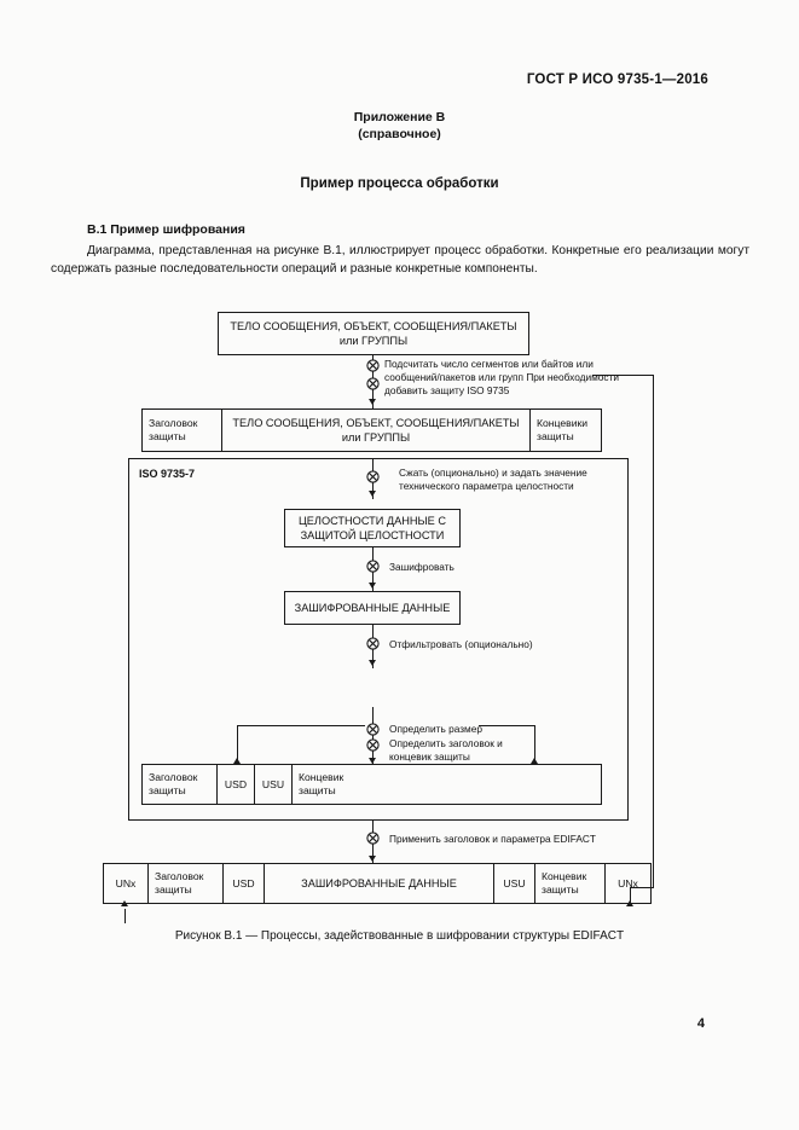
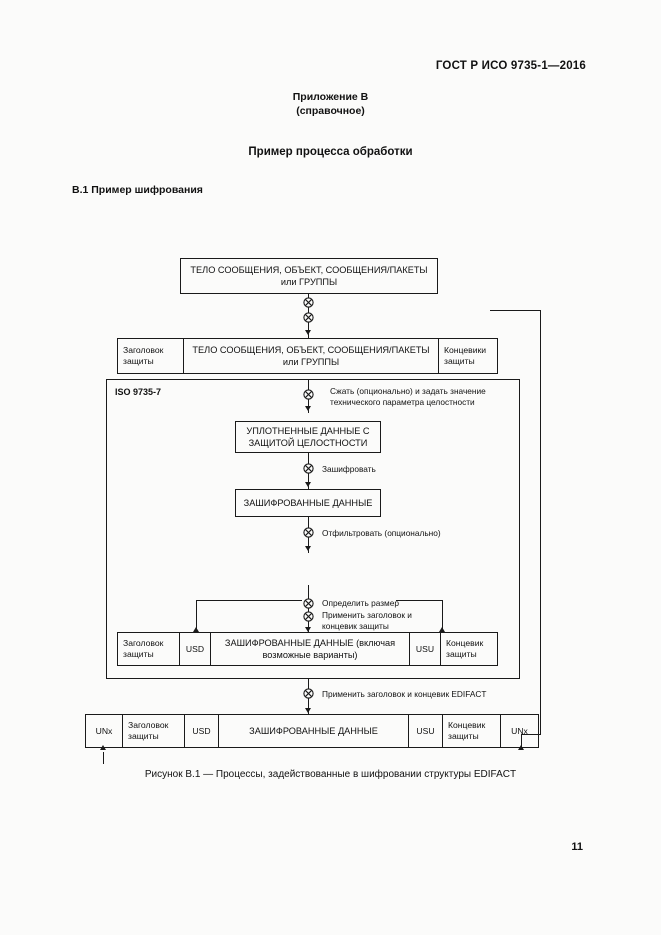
  ГОСТ Р ИСО 9735-1—2016
  Приложение В
  (справочное)
  Пример процесса обработки
  В.1 Пример шифрования
- Диаграмма, представленная на рисунке В.1, иллюстрирует процесс обработки. Конкретные его реализации могут содержать разные последовательности операций и разные конкретные компоненты.
  ТЕЛО СООБЩЕНИЯ, ОБЪЕКТ, СООБЩЕНИЯ/ПАКЕТЫ или ГРУППЫ
- Подсчитать число сегментов или байтов или сообщений/пакетов или групп При необходимости добавить защиту ISO 9735
  Заголовок защиты
  ТЕЛО СООБЩЕНИЯ, ОБЪЕКТ, СООБЩЕНИЯ/ПАКЕТЫ или ГРУППЫ
  Концевики защиты
  ISO 9735-7
  Сжать (опционально) и задать значение технического параметра целостности
- ЦЕЛОСТНОСТИ ДАННЫЕ С ЗАЩИТОЙ ЦЕЛОСТНОСТИ
+ УПЛОТНЕННЫЕ ДАННЫЕ С ЗАЩИТОЙ ЦЕЛОСТНОСТИ
  Зашифровать
  ЗАШИФРОВАННЫЕ ДАННЫЕ
  Отфильтровать (опционально)
  Определить размер
- Определить заголовок и концевик защиты
+ Применить заголовок и концевик защиты
  Заголовок защиты
  USD
+ ЗАШИФРОВАННЫЕ ДАННЫЕ (включая возможные варианты)
  USU
  Концевик защиты
- Применить заголовок и параметра EDIFACT
+ Применить заголовок и концевик EDIFACT
  UNx
  Заголовок защиты
  USD
  ЗАШИФРОВАННЫЕ ДАННЫЕ
  USU
  Концевик защиты
  UNx
  Рисунок В.1 — Процессы, задействованные в шифровании структуры EDIFACT
- 4
+ 11
